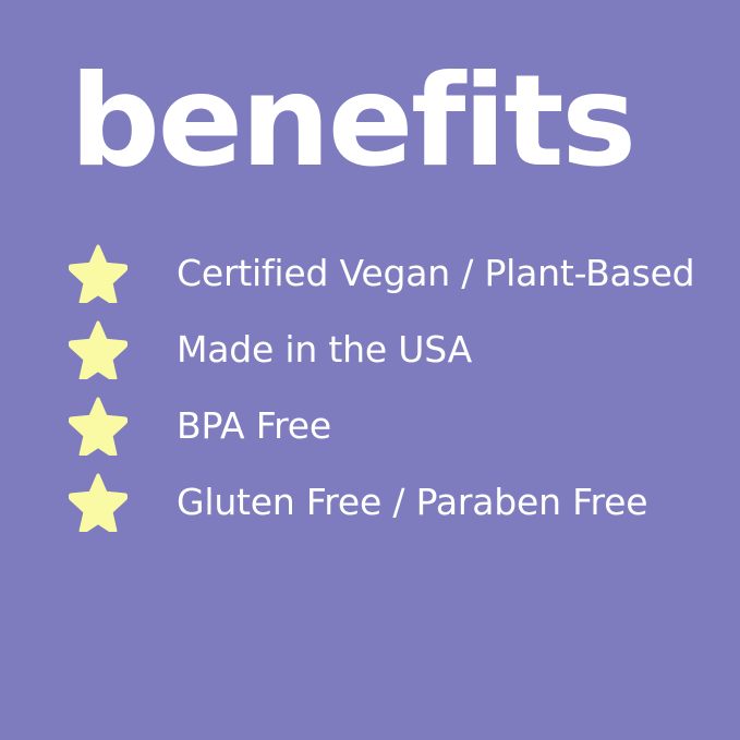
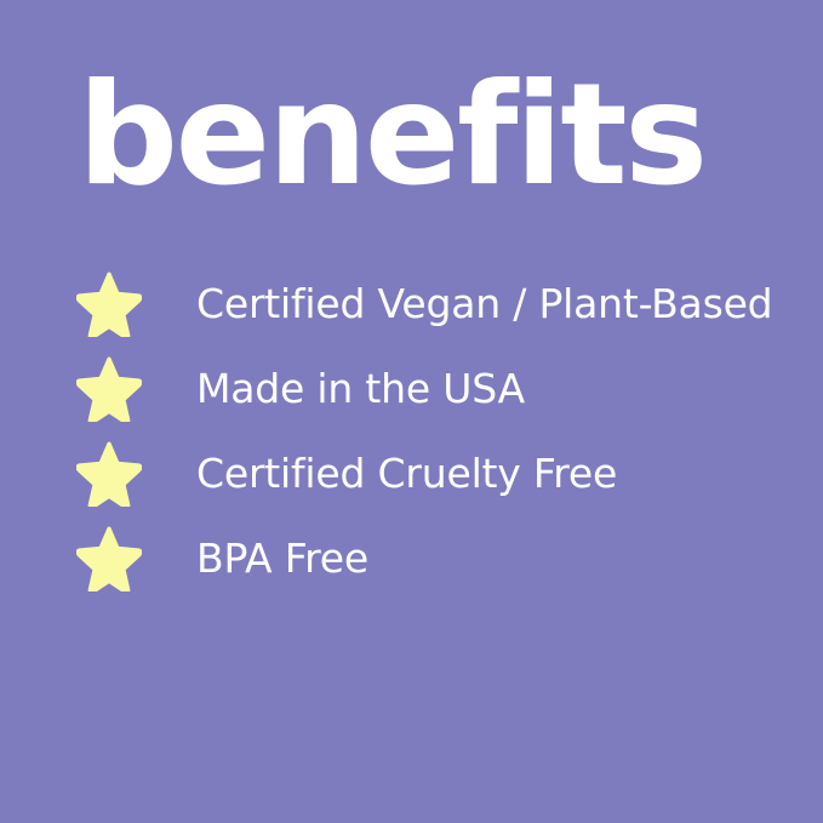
  benefits
  Certified Vegan / Plant-Based
  Made in the USA
+ Certified Cruelty Free
  BPA Free
- Gluten Free / Paraben Free
